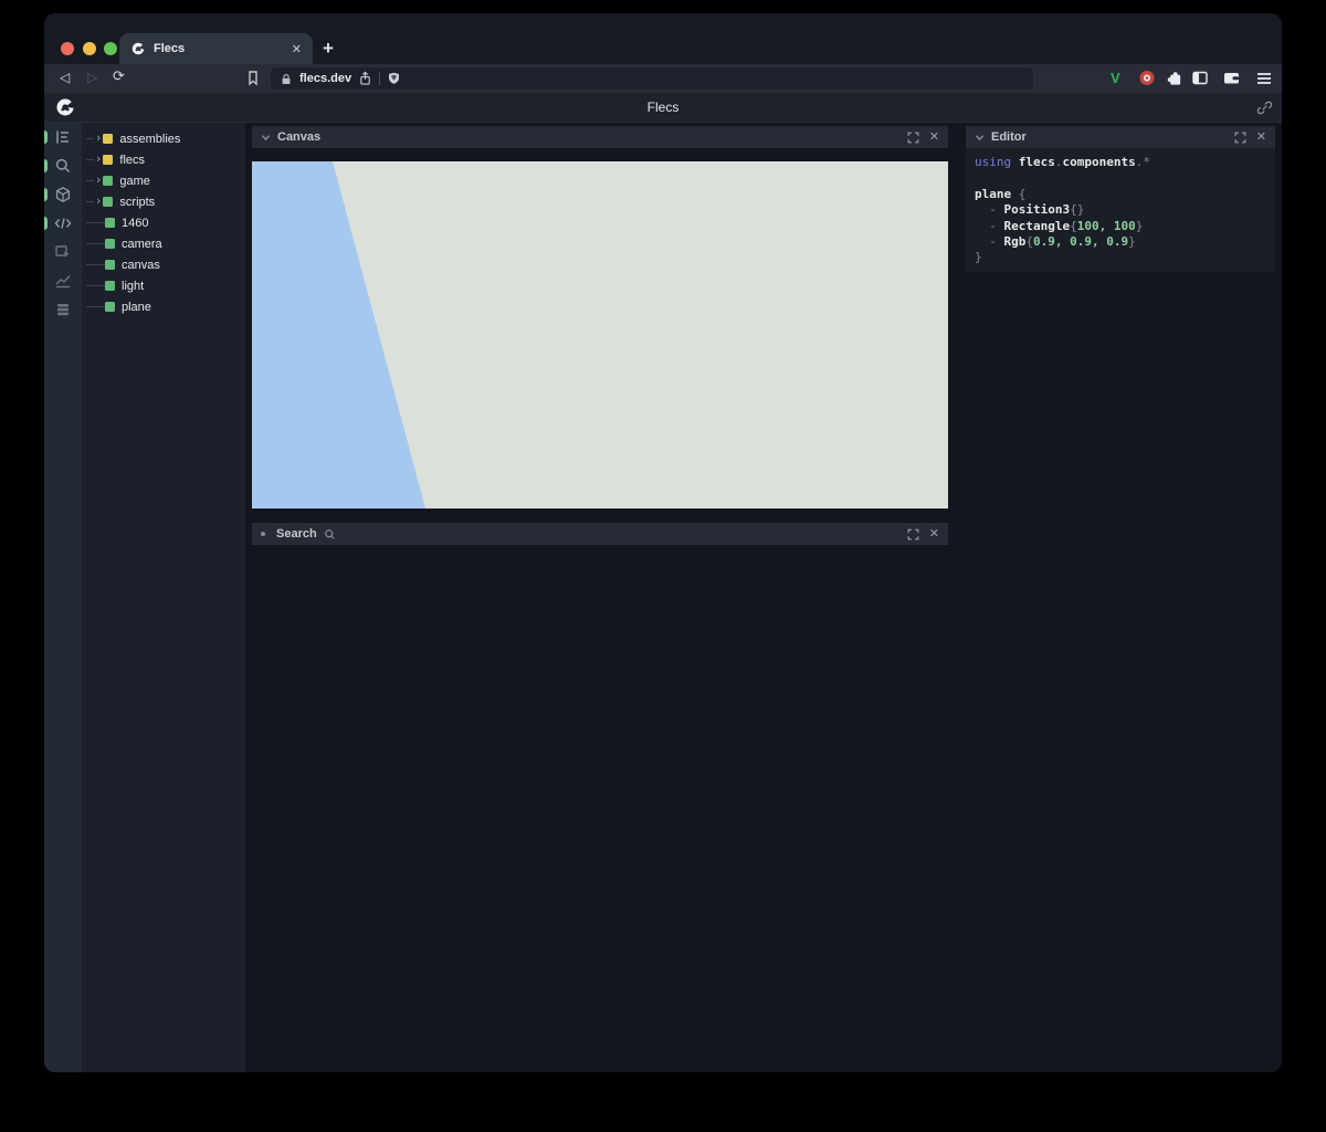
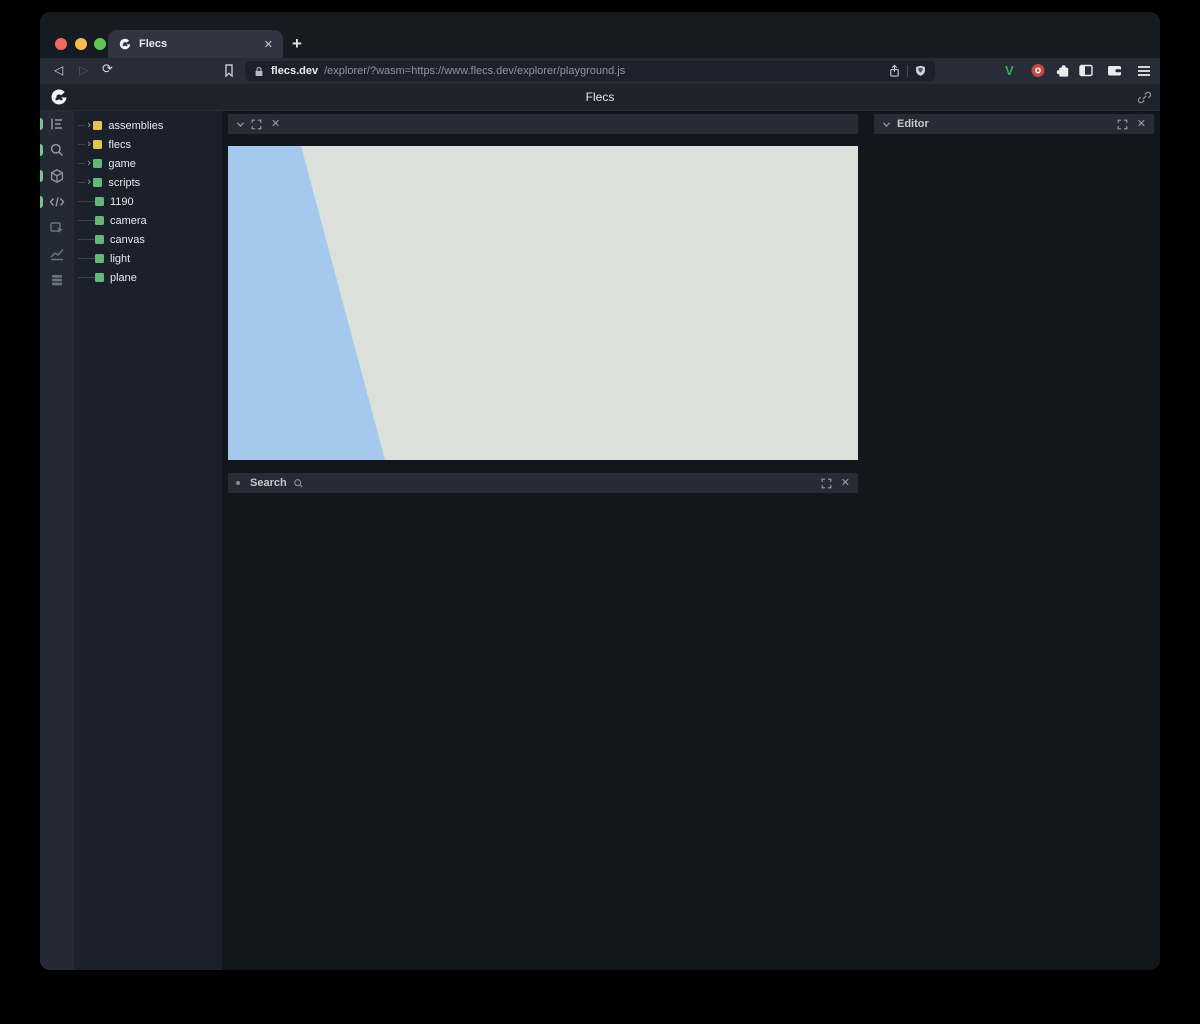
  Flecs
  ✕
  +
  ◁
  ▷
  ⟳
  flecs.dev
+ /explorer/?wasm=https://www.flecs.dev/explorer/playground.js
  V
  Flecs
  ›
  assemblies
  ›
  flecs
  ›
  game
  ›
  scripts
- 1460
+ 1190
  camera
  canvas
  light
  plane
- Canvas
  ✕
  Search
  ✕
  Editor
  ✕
- using flecs.components.*
- plane {
- - Position3{}
- - Rectangle{100, 100}
- - Rgb{0.9, 0.9, 0.9}
- }
